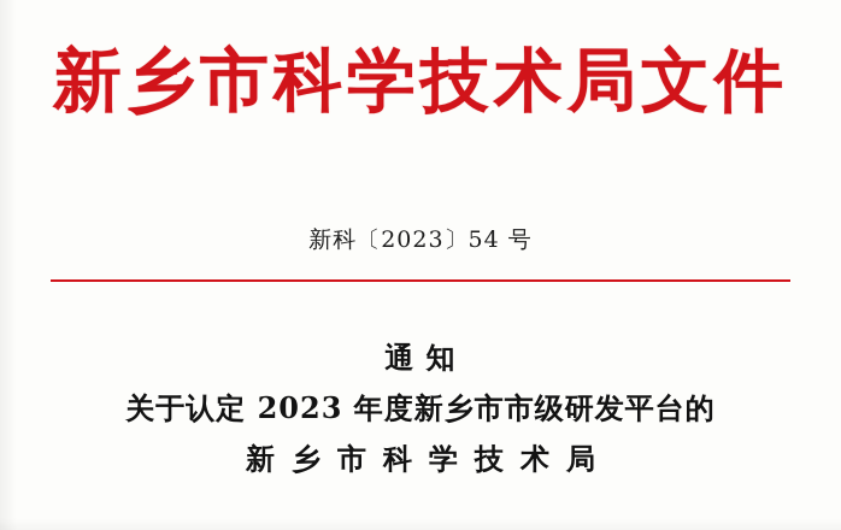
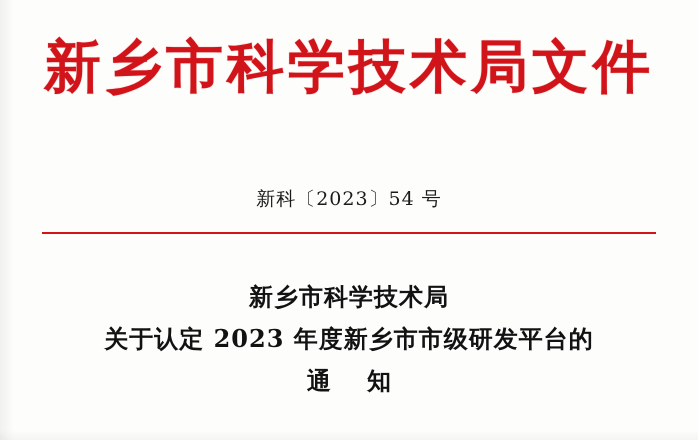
  新乡市科学技术局文件
  新科〔2023〕54 号
- 通 知
+ 新乡市科学技术局
  关于认定 2023 年度新乡市市级研发平台的
- 新乡市科学技术局
+ 通 知
